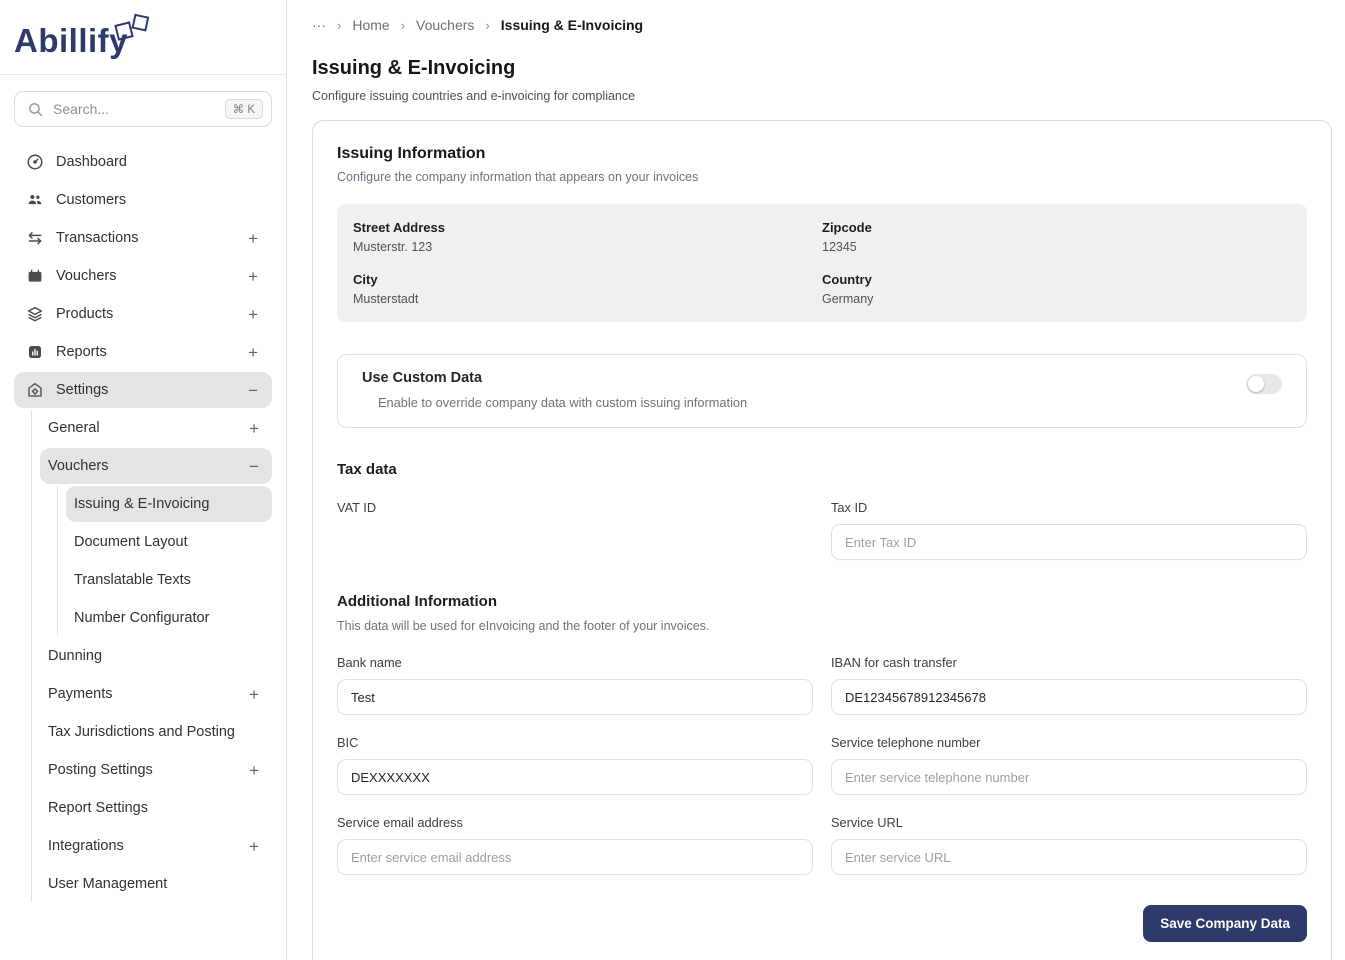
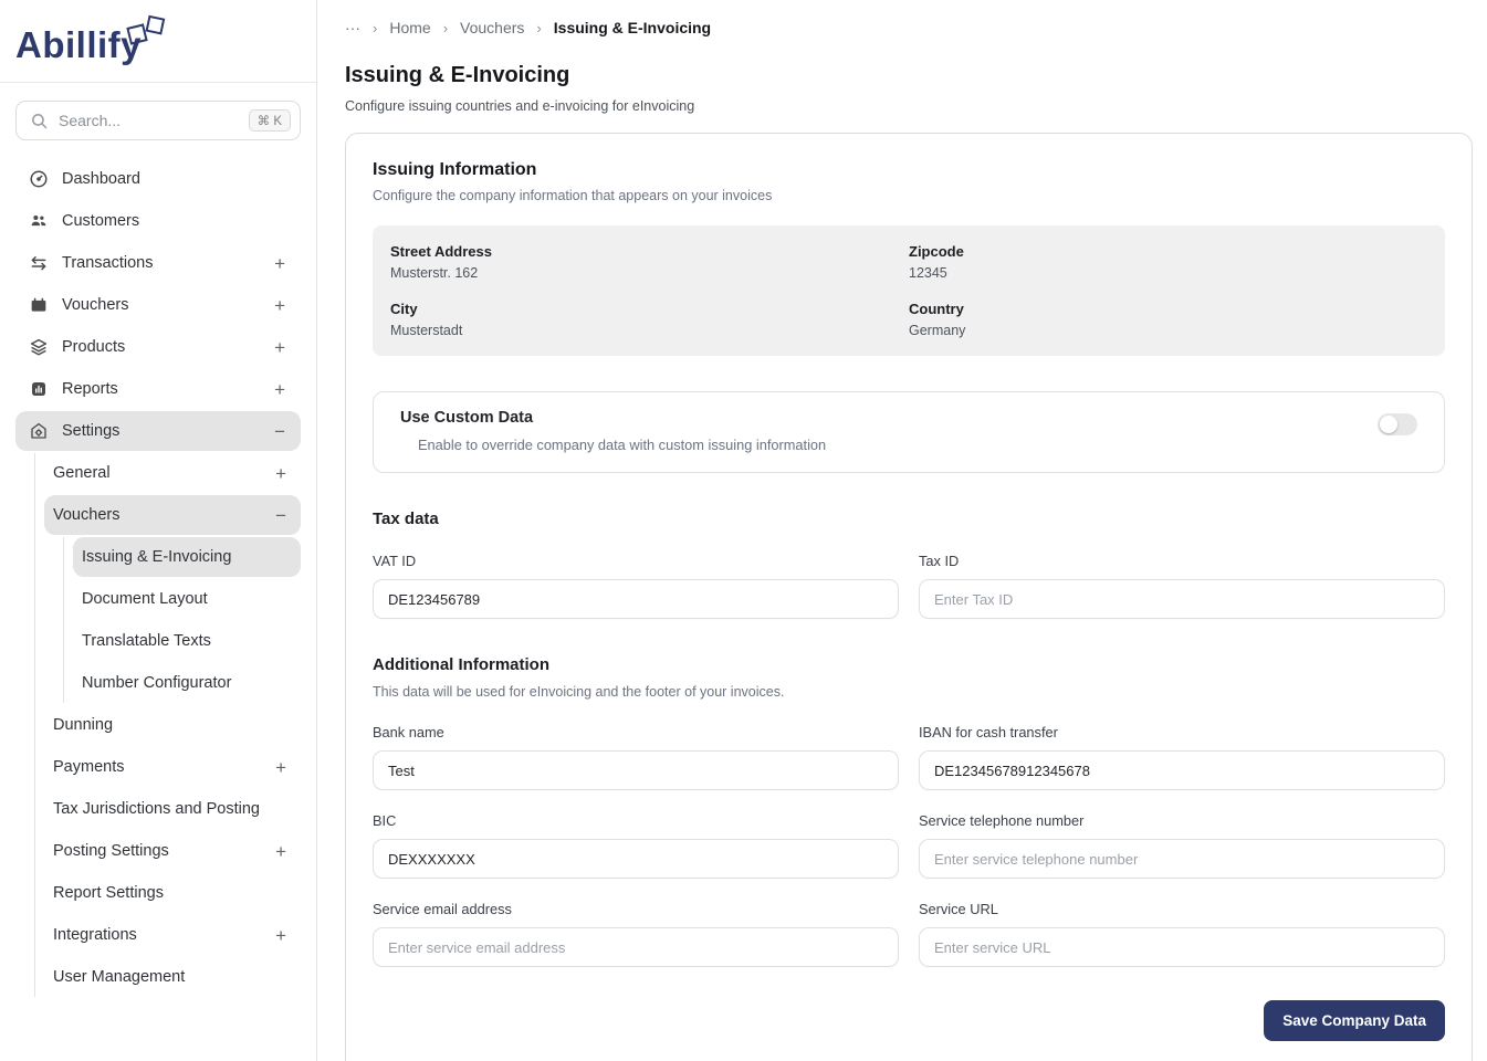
  Abillif
  Search...
  ⌘ K
  Dashboard
  Customers
  Transactions
  +
  Vouchers
  +
  Products
  +
  Reports
  +
  Settings
  −
  General
  +
  Vouchers
  −
  Issuing & E-Invoicing
  Document Layout
  Translatable Texts
  Number Configurator
  Dunning
  Payments
  +
  Tax Jurisdictions and Posting
  Posting Settings
  +
  Report Settings
  Integrations
  +
  User Management
  ···
  ›
  Home
  ›
  Vouchers
  ›
  Issuing & E-Invoicing
  Issuing & E-Invoicing
- Configure issuing countries and e-invoicing for compliance
+ Configure issuing countries and e-invoicing for eInvoicing
  Issuing Information
  Configure the company information that appears on your invoices
  Street Address
- Musterstr. 123
+ Musterstr. 162
  Zipcode
  12345
  City
  Musterstadt
  Country
  Germany
  Use Custom Data
  Enable to override company data with custom issuing information
  Tax data
  VAT ID
+ DE123456789
  Tax ID
  Enter Tax ID
  Additional Information
  This data will be used for eInvoicing and the footer of your invoices.
  Bank name
  Test
  IBAN for cash transfer
  DE12345678912345678
  BIC
  DEXXXXXXX
  Service telephone number
  Enter service telephone number
  Service email address
  Enter service email address
  Service URL
  Enter service URL
  Save Company Data
